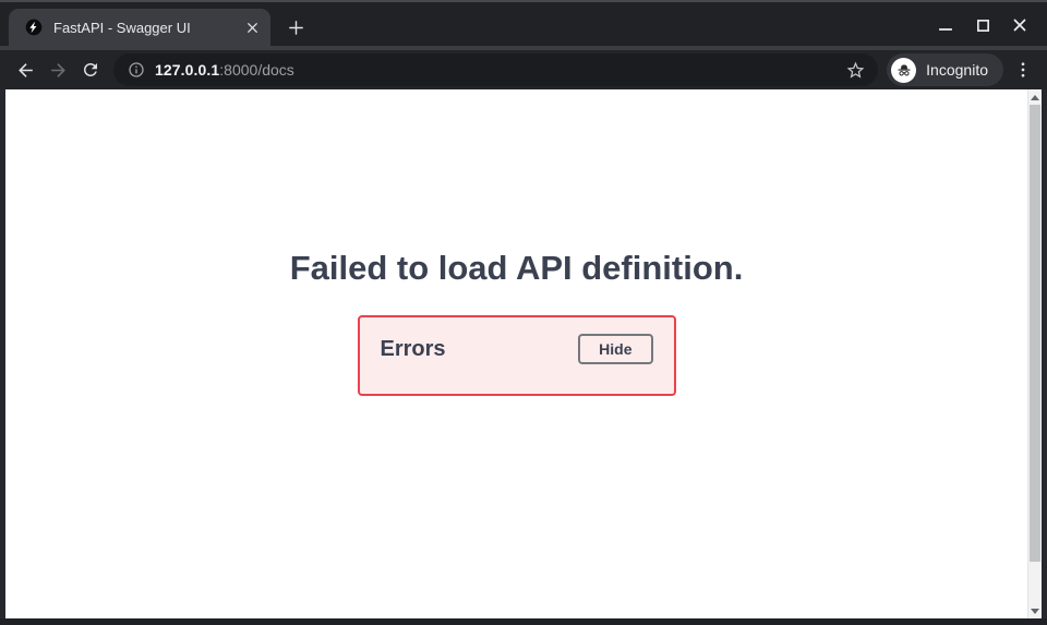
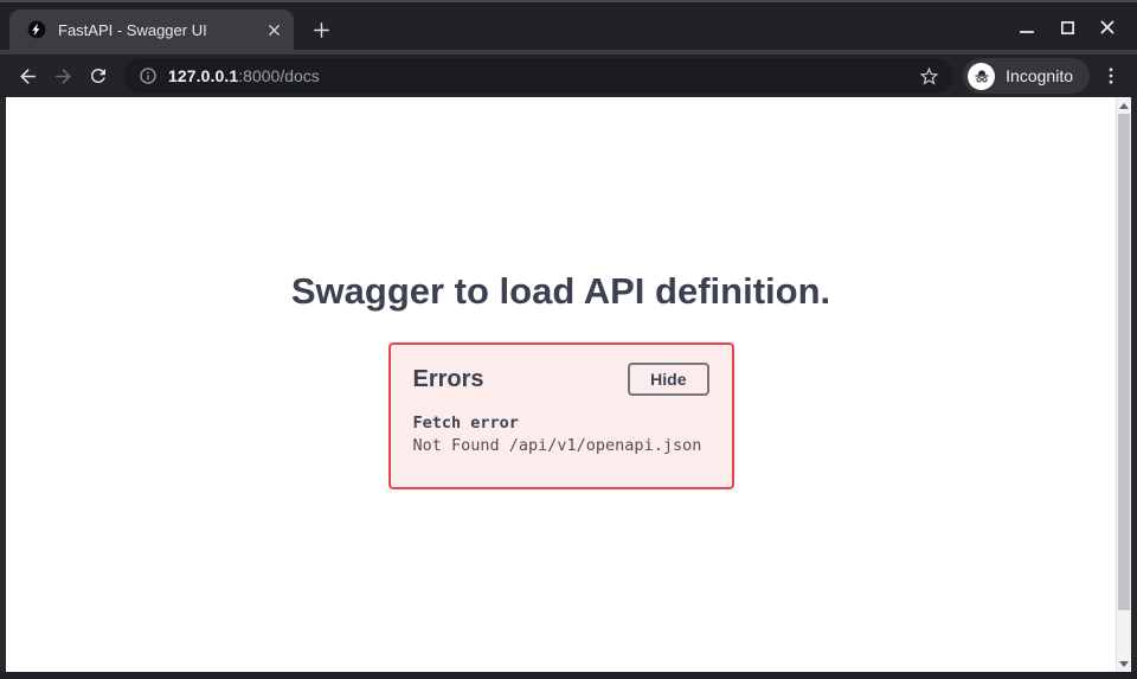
  FastAPI - Swagger UI
  127.0.0.1
  :8000/docs
  Incognito
- Failed to load API definition.
+ Swagger to load API definition.
  Errors
  Hide
+ Fetch error
+ Not Found /api/v1/openapi.json
